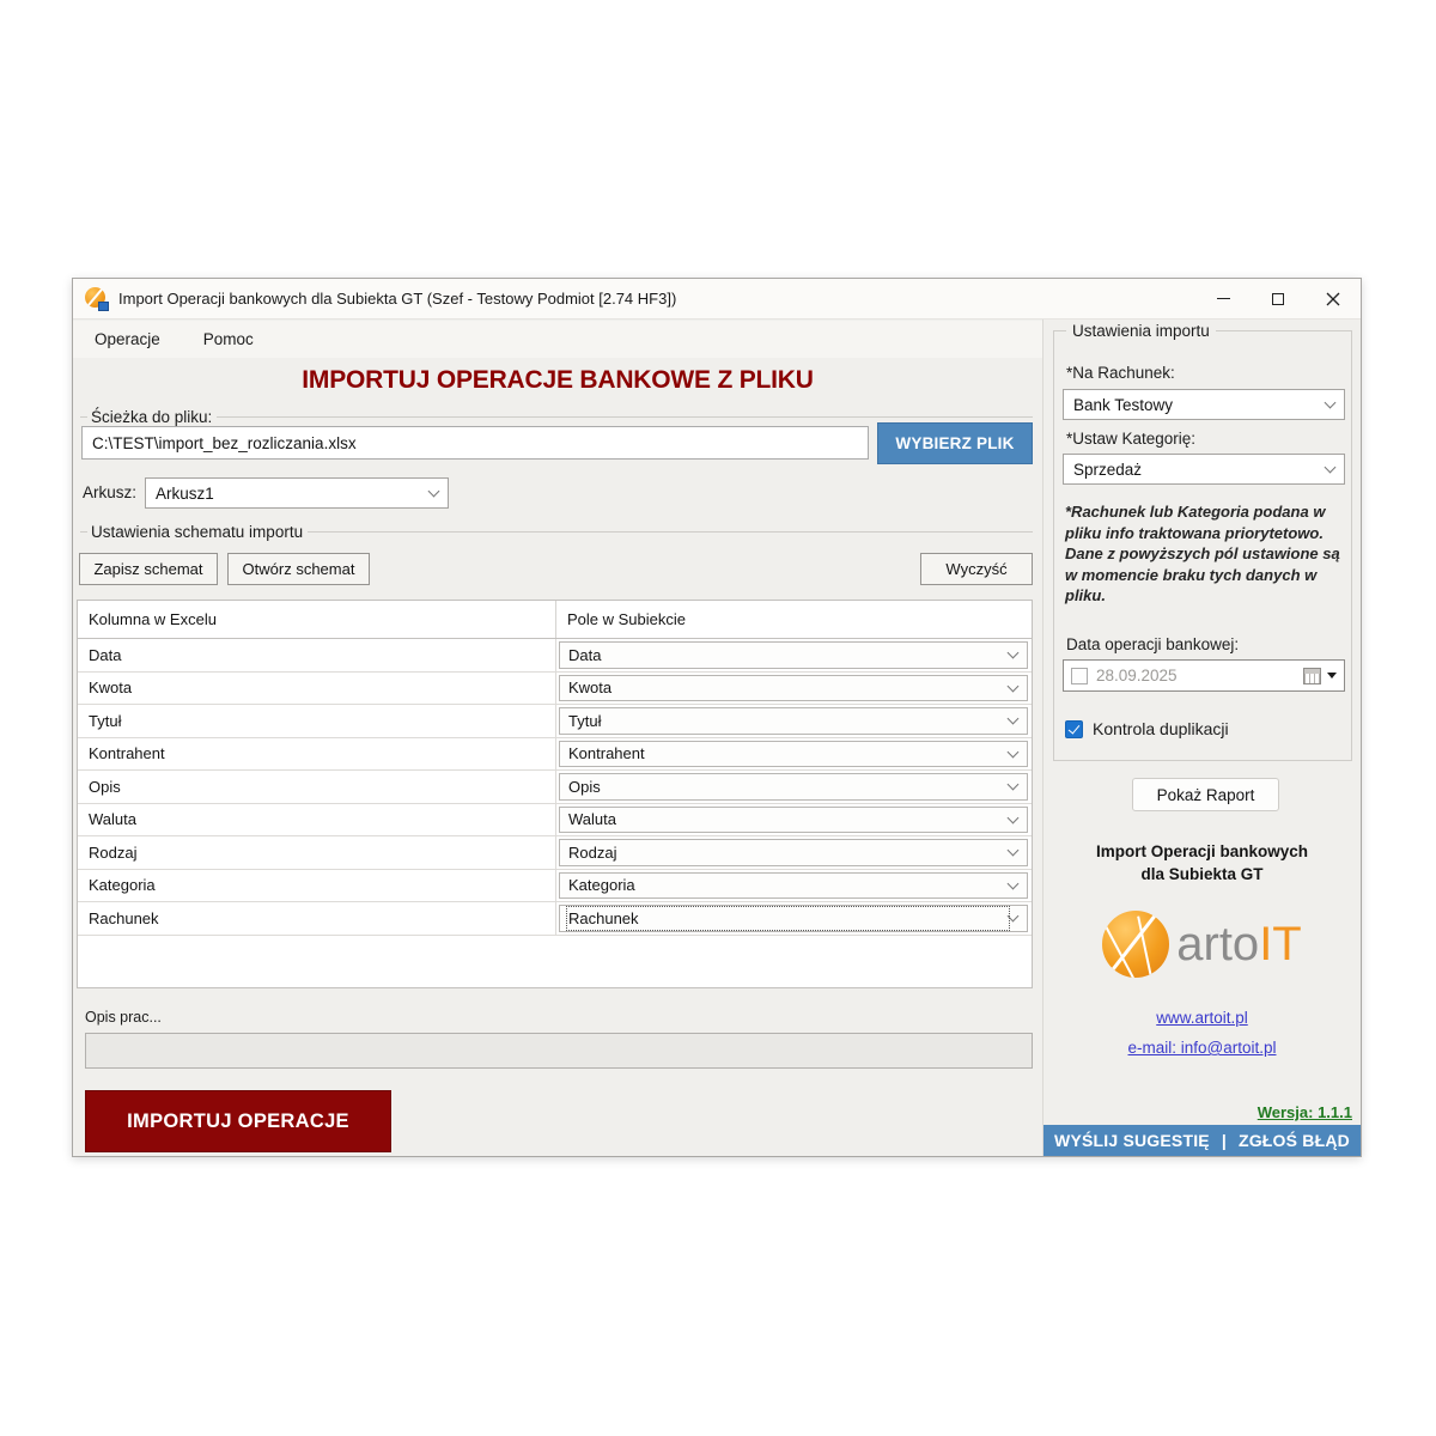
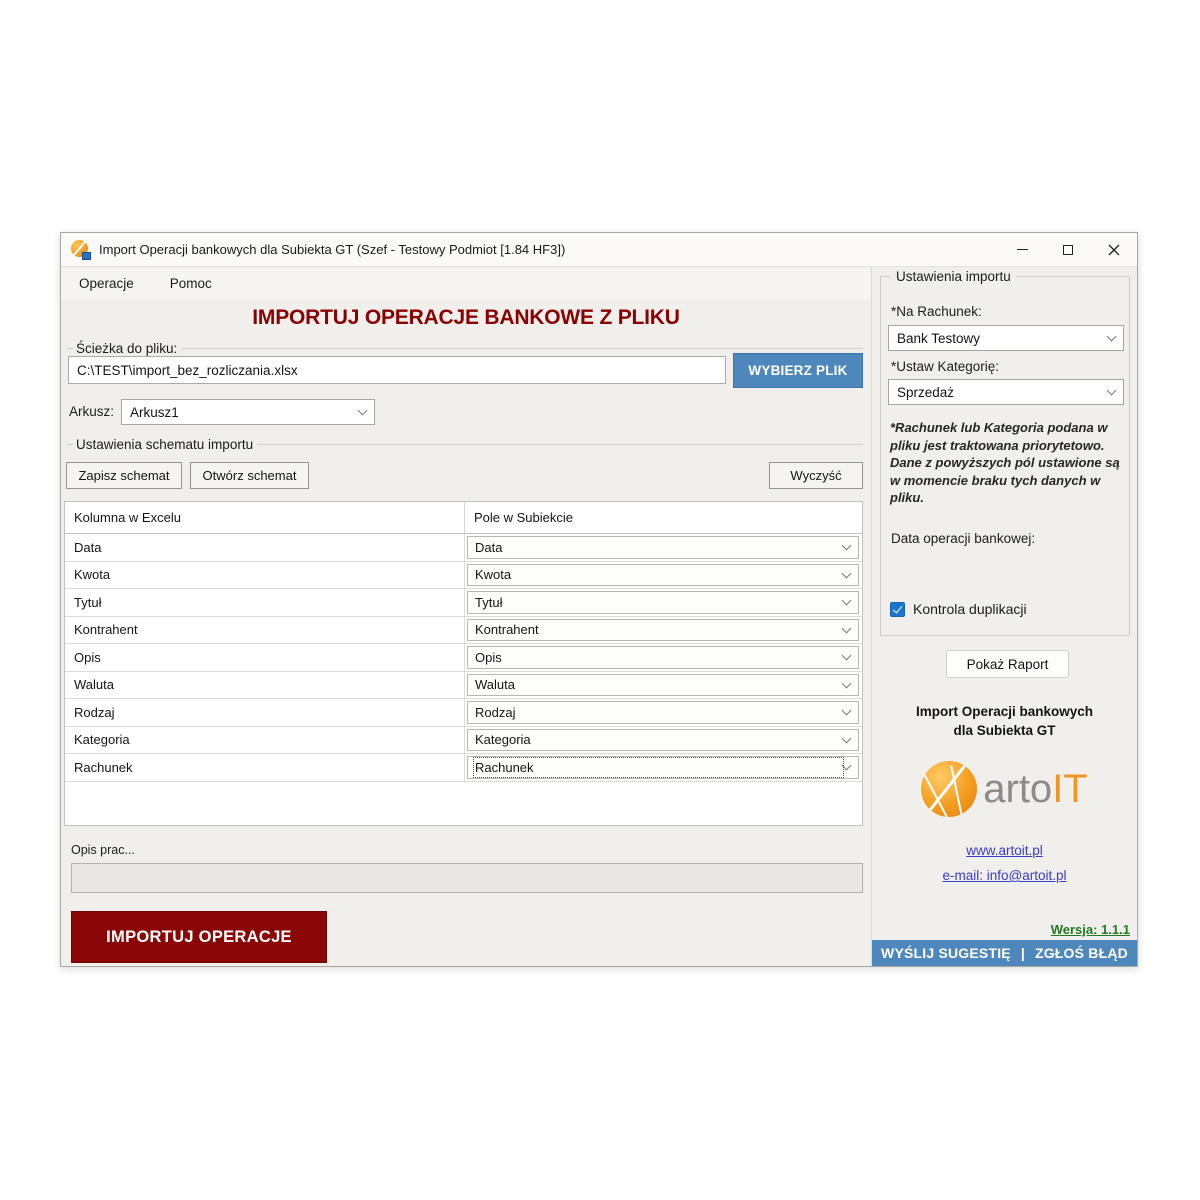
- Import Operacji bankowych dla Subiekta GT (Szef - Testowy Podmiot [2.74 HF3])
+ Import Operacji bankowych dla Subiekta GT (Szef - Testowy Podmiot [1.84 HF3])
  Operacje
  Pomoc
  IMPORTUJ OPERACJE BANKOWE Z PLIKU
  Ścieżka do pliku:
  C:\TEST\import_bez_rozliczania.xlsx
  WYBIERZ PLIK
  Arkusz:
  Arkusz1
  Ustawienia schematu importu
  Zapisz schemat
  Otwórz schemat
  Wyczyść
  Kolumna w Excelu
  Pole w Subiekcie
  Data
  Data
  Kwota
  Kwota
  Tytuł
  Tytuł
  Kontrahent
  Kontrahent
  Opis
  Opis
  Waluta
  Waluta
  Rodzaj
  Rodzaj
  Kategoria
  Kategoria
  Rachunek
  Rachunek
  Opis prac...
  IMPORTUJ OPERACJE
  Ustawienia importu
  *Na Rachunek:
  Bank Testowy
  *Ustaw Kategorię:
  Sprzedaż
- *Rachunek lub Kategoria podana w pliku info traktowana priorytetowo. Dane z powyższych pól ustawione są w momencie braku tych danych w pliku.
+ *Rachunek lub Kategoria podana w pliku jest traktowana priorytetowo. Dane z powyższych pól ustawione są w momencie braku tych danych w pliku.
  Data operacji bankowej:
- 28.09.2025
  Kontrola duplikacji
  Pokaż Raport
  Import Operacji bankowych
  dla Subiekta GT
  artoIT
  www.artoit.pl
  e-mail: info@artoit.pl
  Wersja: 1.1.1
  WYŚLIJ SUGESTIĘ
  |
  ZGŁOŚ BŁĄD
